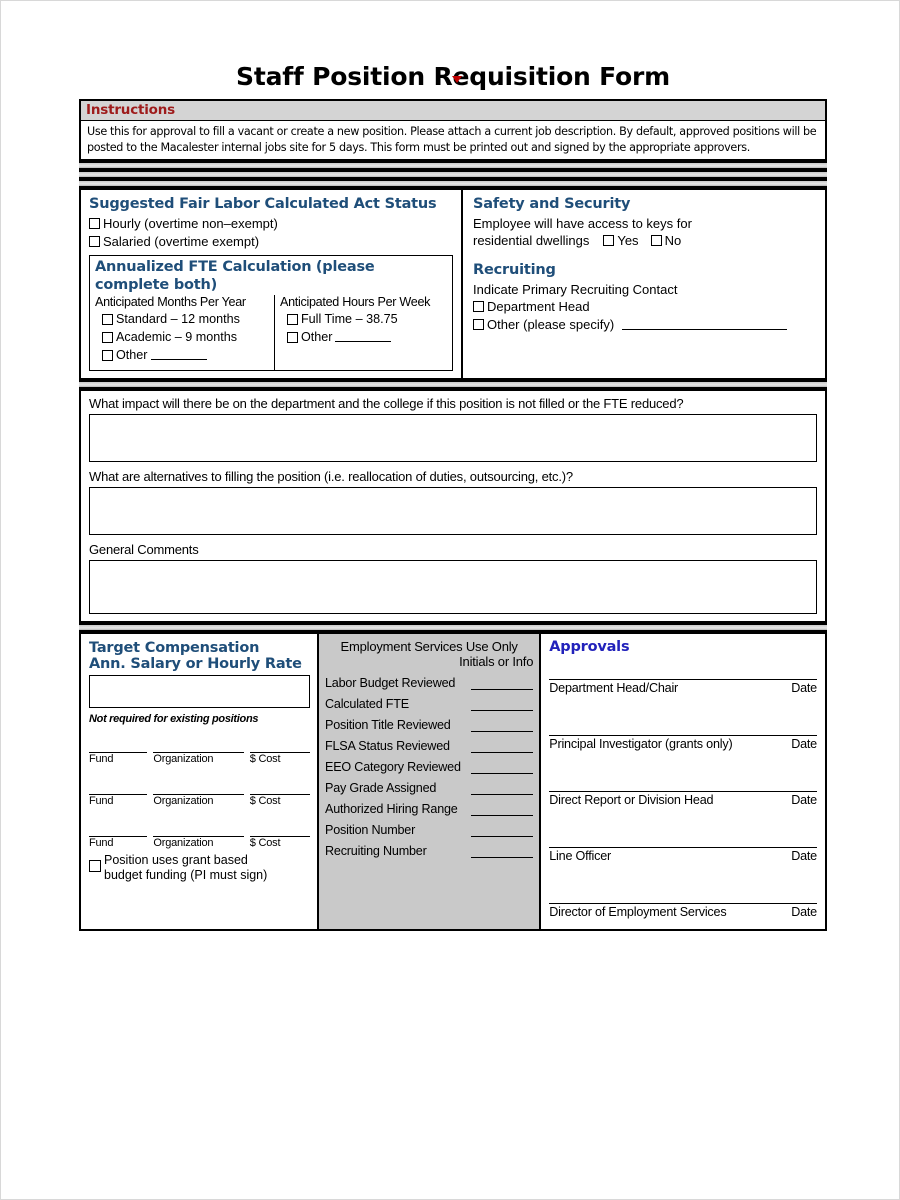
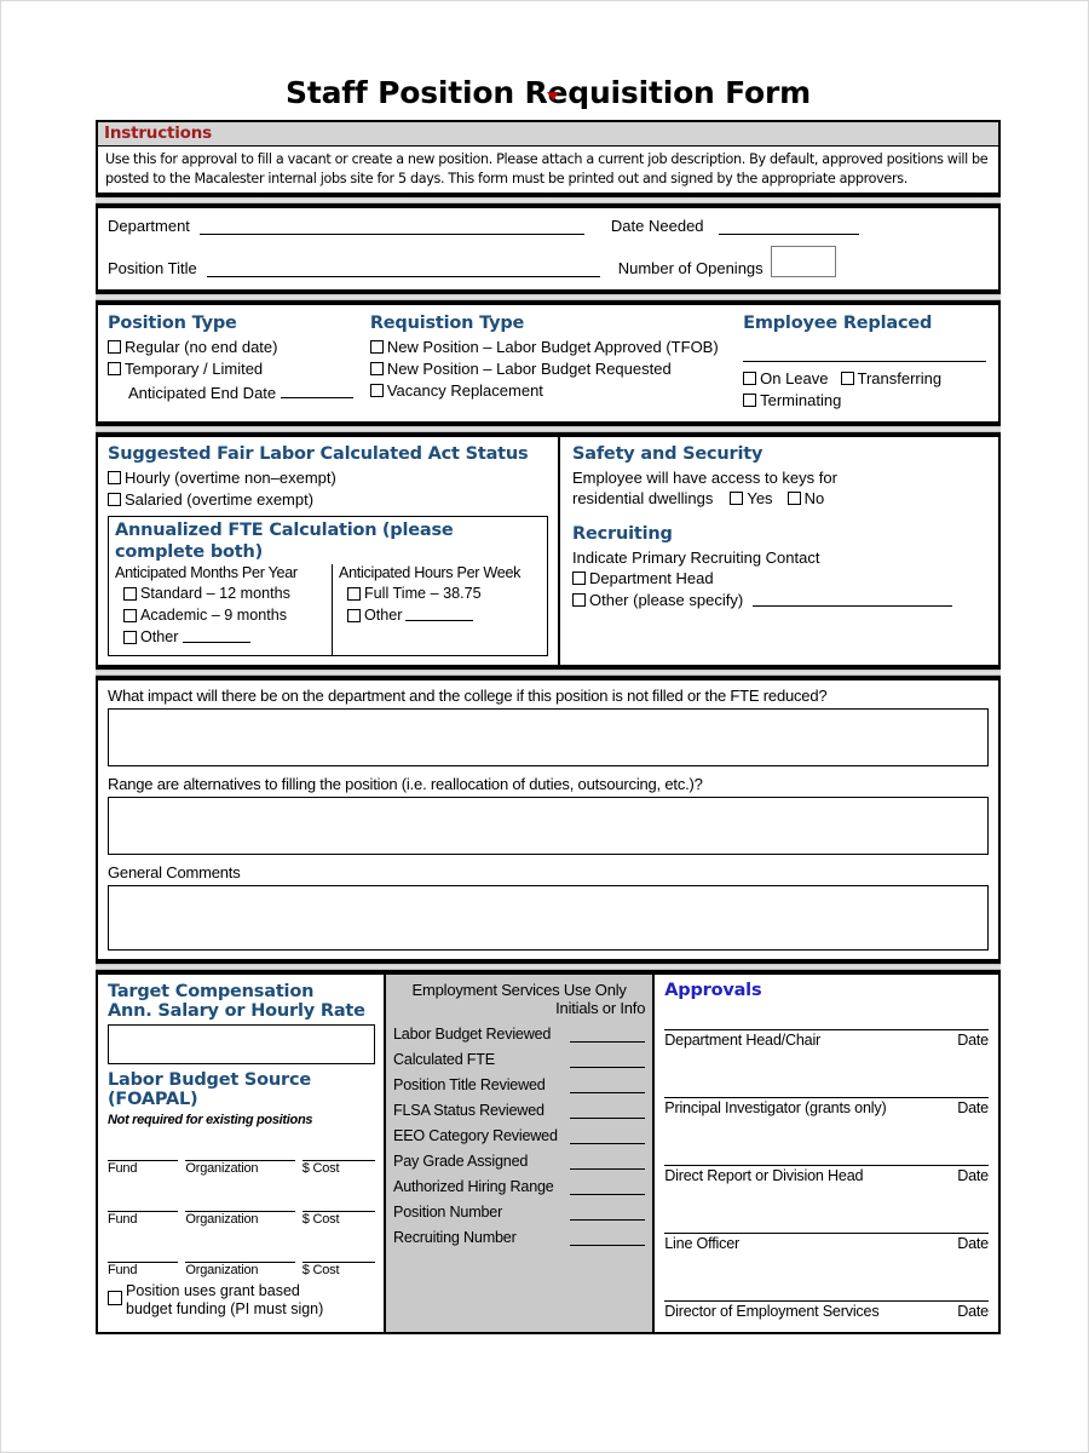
  Staff Position Requisition Form
  Instructions
  Use this for approval to fill a vacant or create a new position. Please attach a current job description. By default, approved positions will be posted to the Macalester internal jobs site for 5 days. This form must be printed out and signed by the appropriate approvers.
+ Department
+ Date Needed
+ Position Title
+ Number of Openings
+ Position Type
+ Regular (no end date)
+ Temporary / Limited
+ Anticipated End Date
+ Requistion Type
+ New Position – Labor Budget Approved (TFOB)
+ New Position – Labor Budget Requested
+ Vacancy Replacement
+ Employee Replaced
+ On Leave
+ Transferring
+ Terminating
  Suggested Fair Labor Calculated Act Status
  Hourly (overtime non–exempt)
  Salaried (overtime exempt)
  Annualized FTE Calculation (please complete both)
  Anticipated Months Per Year
  Standard – 12 months
  Academic – 9 months
  Other
  Anticipated Hours Per Week
  Full Time – 38.75
  Other
  Safety and Security
  Employee will have access to keys for
  residential dwellings
  Yes
  No
  Recruiting
  Indicate Primary Recruiting Contact
  Department Head
  Other (please specify)
  What impact will there be on the department and the college if this position is not filled or the FTE reduced?
- What are alternatives to filling the position (i.e. reallocation of duties, outsourcing, etc.)?
+ Range are alternatives to filling the position (i.e. reallocation of duties, outsourcing, etc.)?
  General Comments
  Target Compensation
  Ann. Salary or Hourly Rate
+ Labor Budget Source (FOAPAL)
  Not required for existing positions
  Fund
  Organization
  $ Cost
  Fund
  Organization
  $ Cost
  Fund
  Organization
  $ Cost
  Position uses grant based
  budget funding (PI must sign)
  Employment Services Use Only
  Initials or Info
  Labor Budget Reviewed
  Calculated FTE
  Position Title Reviewed
  FLSA Status Reviewed
  EEO Category Reviewed
  Pay Grade Assigned
  Authorized Hiring Range
  Position Number
  Recruiting Number
  Approvals
  Department Head/Chair
  Date
  Principal Investigator (grants only)
  Date
  Direct Report or Division Head
  Date
  Line Officer
  Date
  Director of Employment Services
  Date
